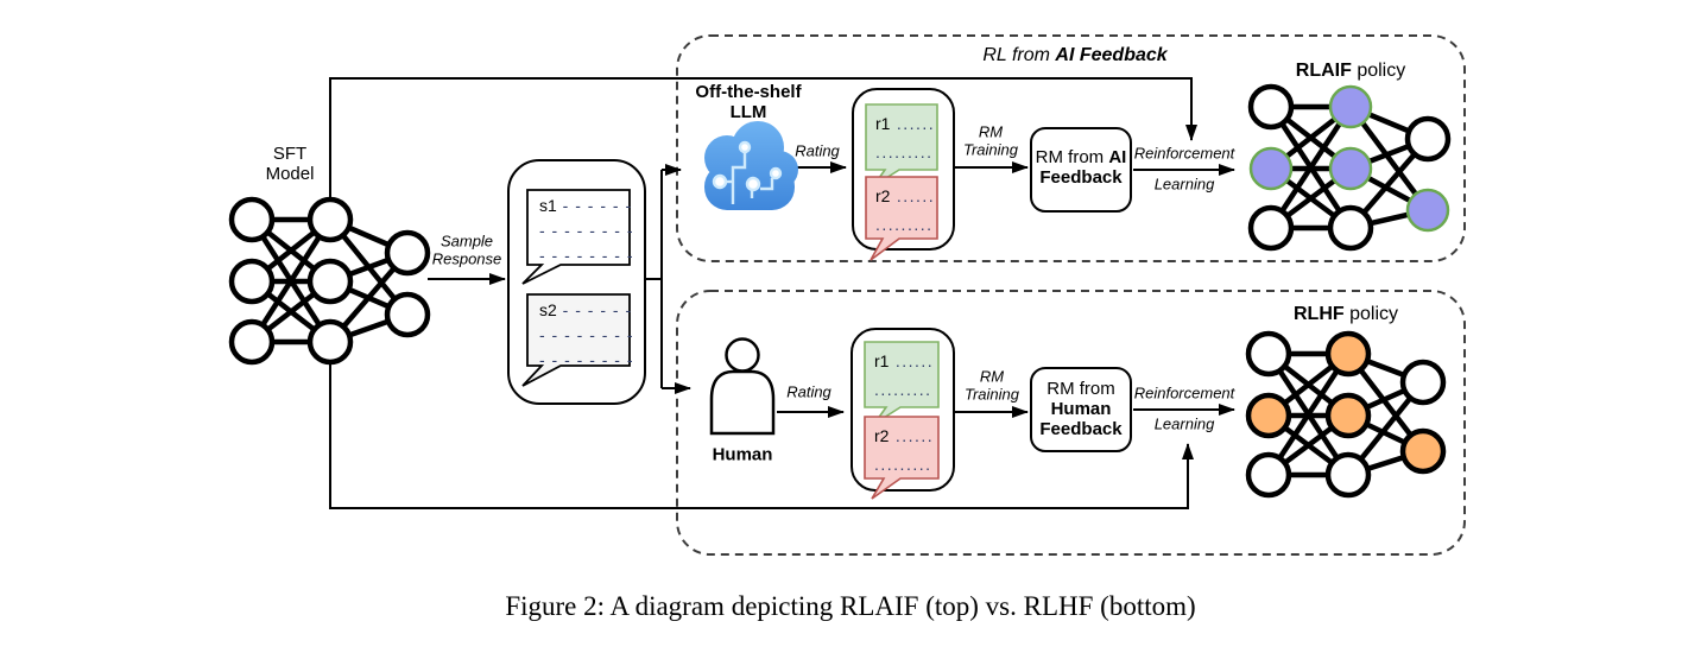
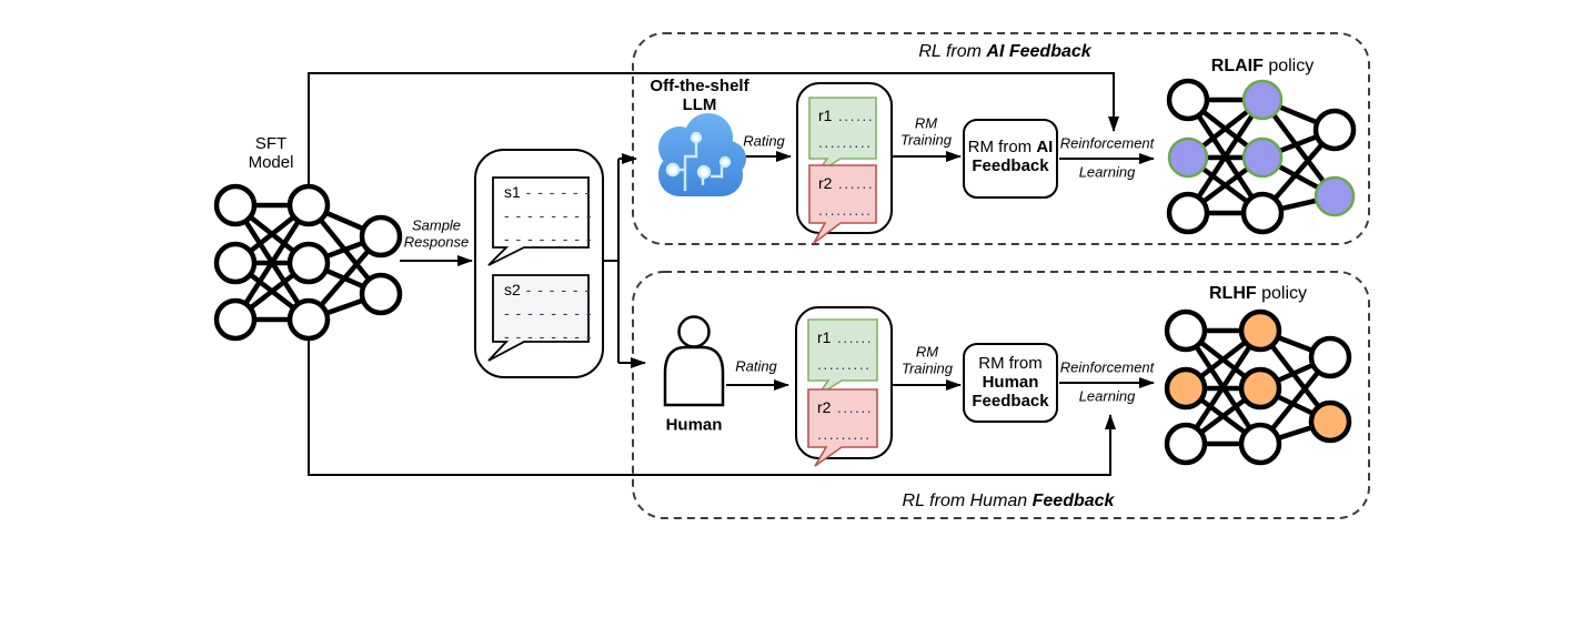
  SFT
  Model
  Sample
  Response
  Off-the-shelf
  LLM
  Rating
  RM
  Training
  RM from AI
  Feedback
  Reinforcement
  Learning
  RLAIF policy
  RL from AI Feedback
  Human
  Rating
  RM
  Training
  RM from
  Human
  Feedback
  Reinforcement
  Learning
  RLHF policy
+ RL from Human Feedback
  s1 - - - - - -
  - - - - - - - -
  - - - - - - - -
  s2 - - - - - -
  - - - - - - - -
  - - - - - - - -
  r1 ......
  .........
  r2 ......
  .........
  r1 ......
  .........
  r2 ......
  .........
- Figure 2: A diagram depicting RLAIF (top) vs. RLHF (bottom)
